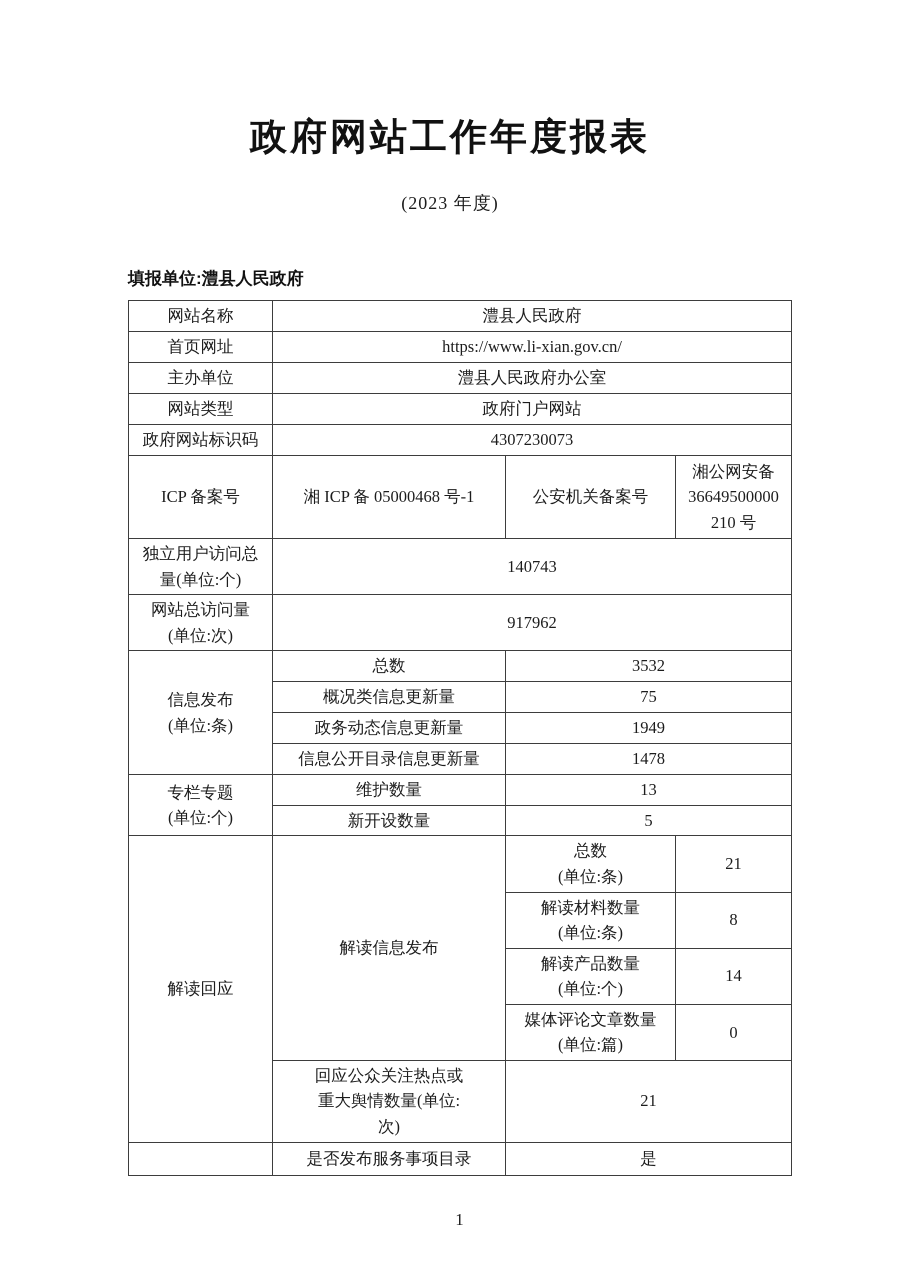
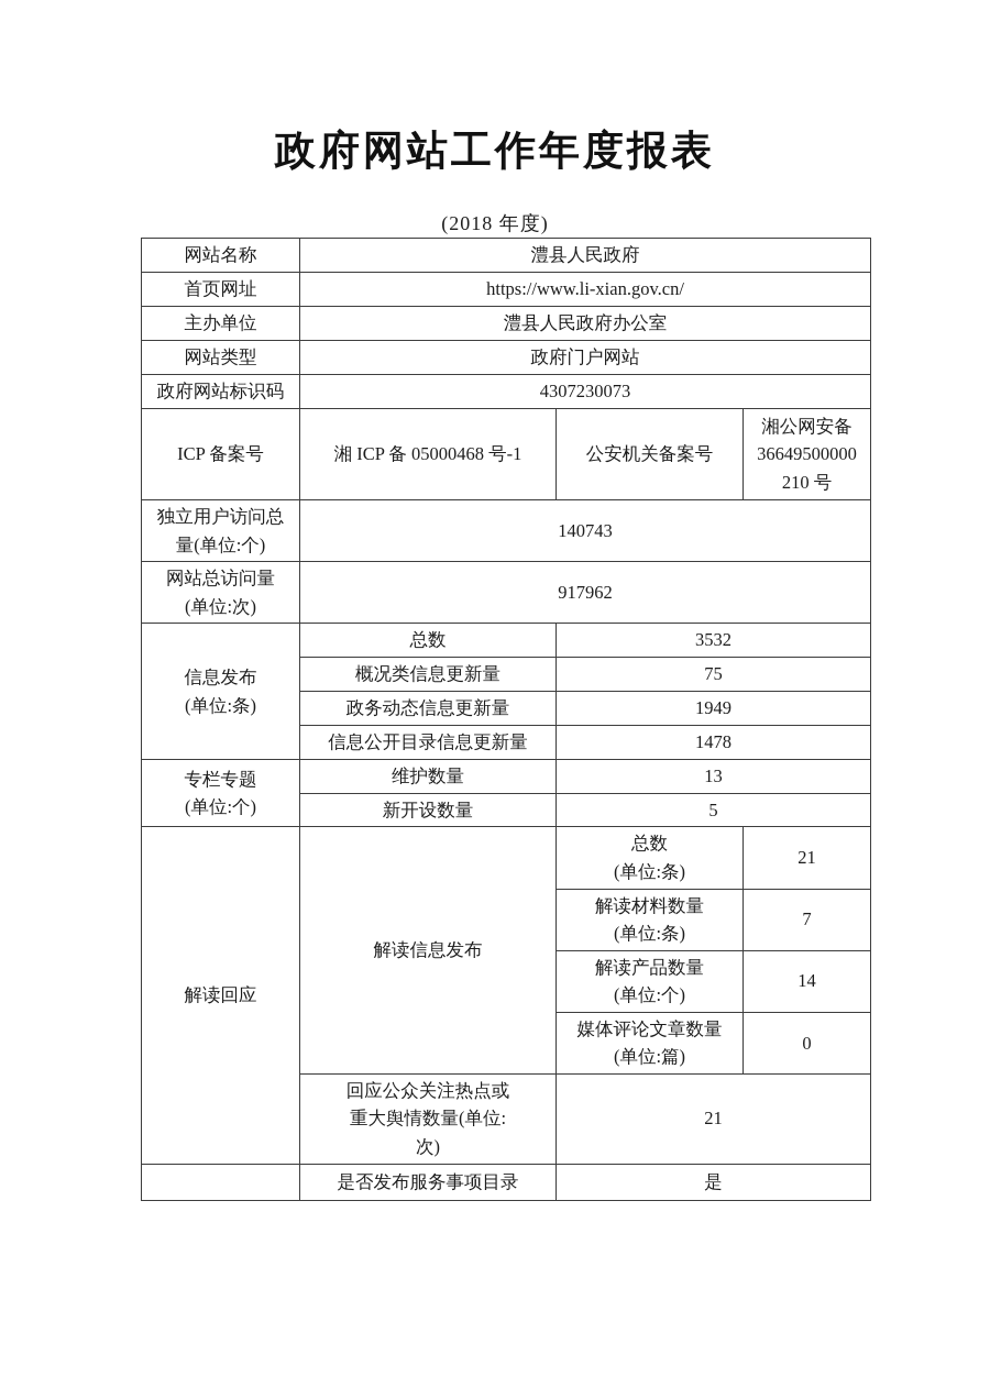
  政府网站工作年度报表
- (2023 年度)
+ (2018 年度)
- 填报单位:澧县人民政府
  网站名称	澧县人民政府
  首页网址	https://www.li-xian.gov.cn/
  主办单位	澧县人民政府办公室
  网站类型	政府门户网站
  政府网站标识码	4307230073
  ICP 备案号	湘 ICP 备 05000468 号-1	公安机关备案号	湘公网安备 36649500000 210 号
  独立用户访问总 量(单位:个)	140743
  网站总访问量 (单位:次)	917962
  信息发布 (单位:条)	总数	3532
  概况类信息更新量	75
  政务动态信息更新量	1949
  信息公开目录信息更新量	1478
  专栏专题 (单位:个)	维护数量	13
  新开设数量	5
  解读回应	解读信息发布	总数 (单位:条)	21
- 解读材料数量 (单位:条)	8
+ 解读材料数量 (单位:条)	7
  解读产品数量 (单位:个)	14
  媒体评论文章数量 (单位:篇)	0
  回应公众关注热点或 重大舆情数量(单位: 次)	21
  	是否发布服务事项目录	是
- 1
